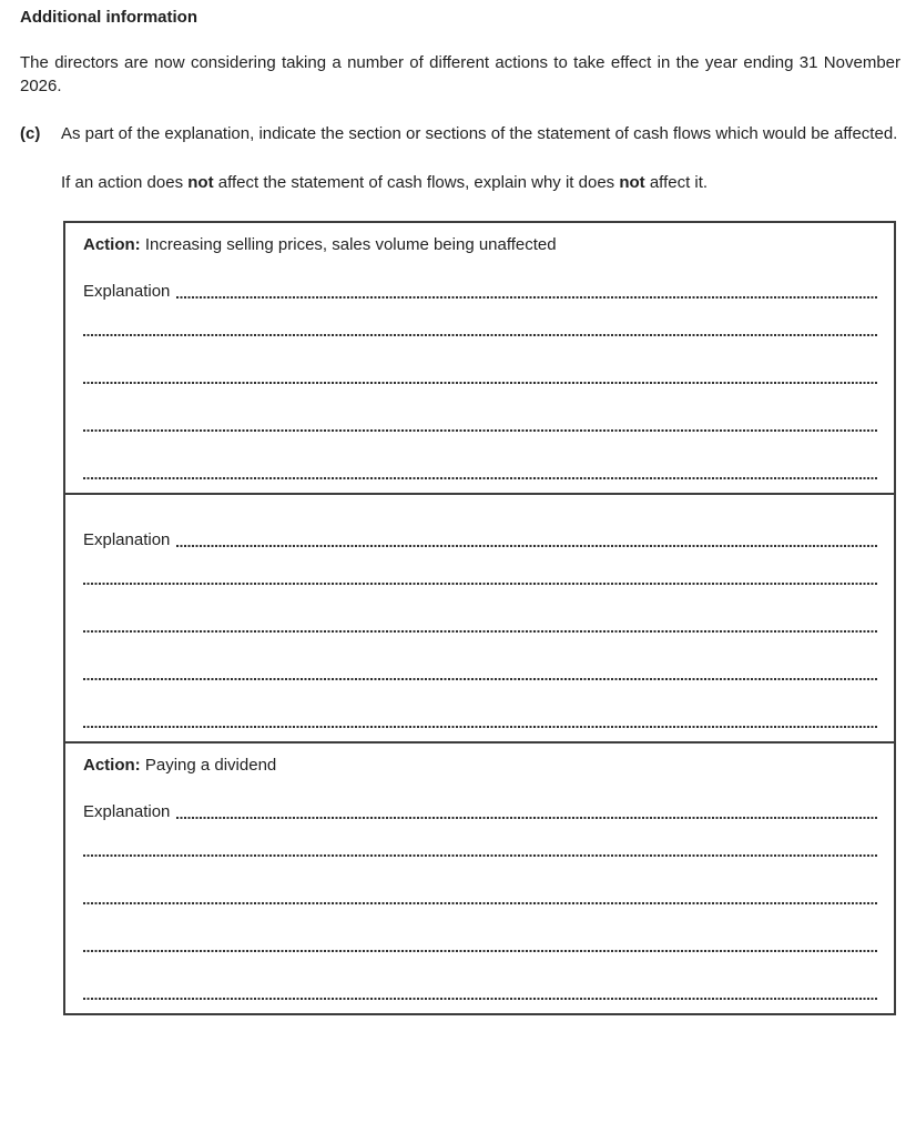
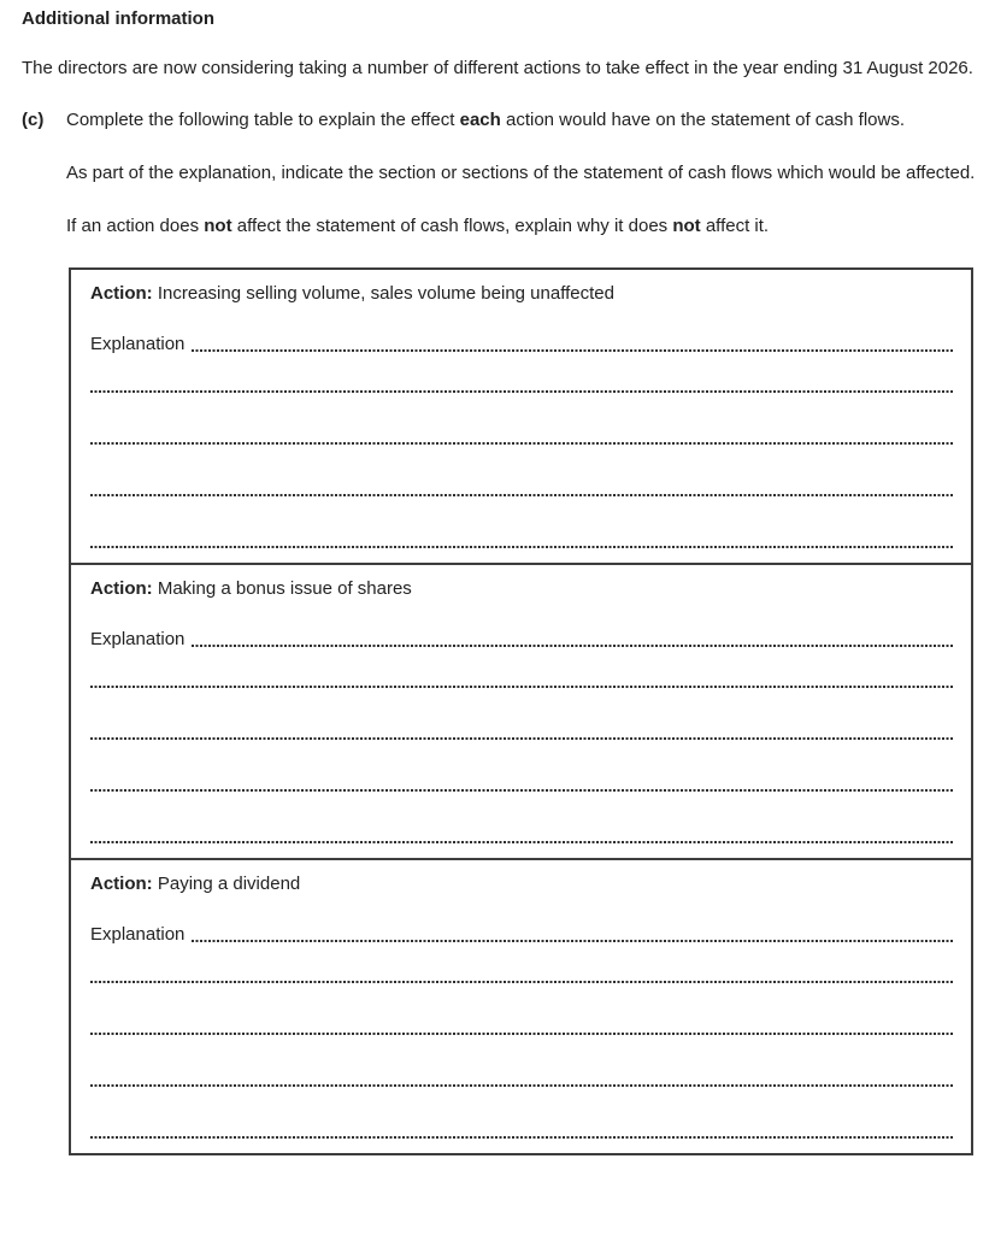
  Additional information
- The directors are now considering taking a number of different actions to take effect in the year ending 31 November 2026.
+ The directors are now considering taking a number of different actions to take effect in the year ending 31 August 2026.
  (c)
+ Complete the following table to explain the effect each action would have on the statement of cash flows.
  As part of the explanation, indicate the section or sections of the statement of cash flows which would be affected.
  If an action does not affect the statement of cash flows, explain why it does not affect it.
- Action: Increasing selling prices, sales volume being unaffected
+ Action: Increasing selling volume, sales volume being unaffected
  Explanation
+ Action: Making a bonus issue of shares
  Explanation
  Action: Paying a dividend
  Explanation
